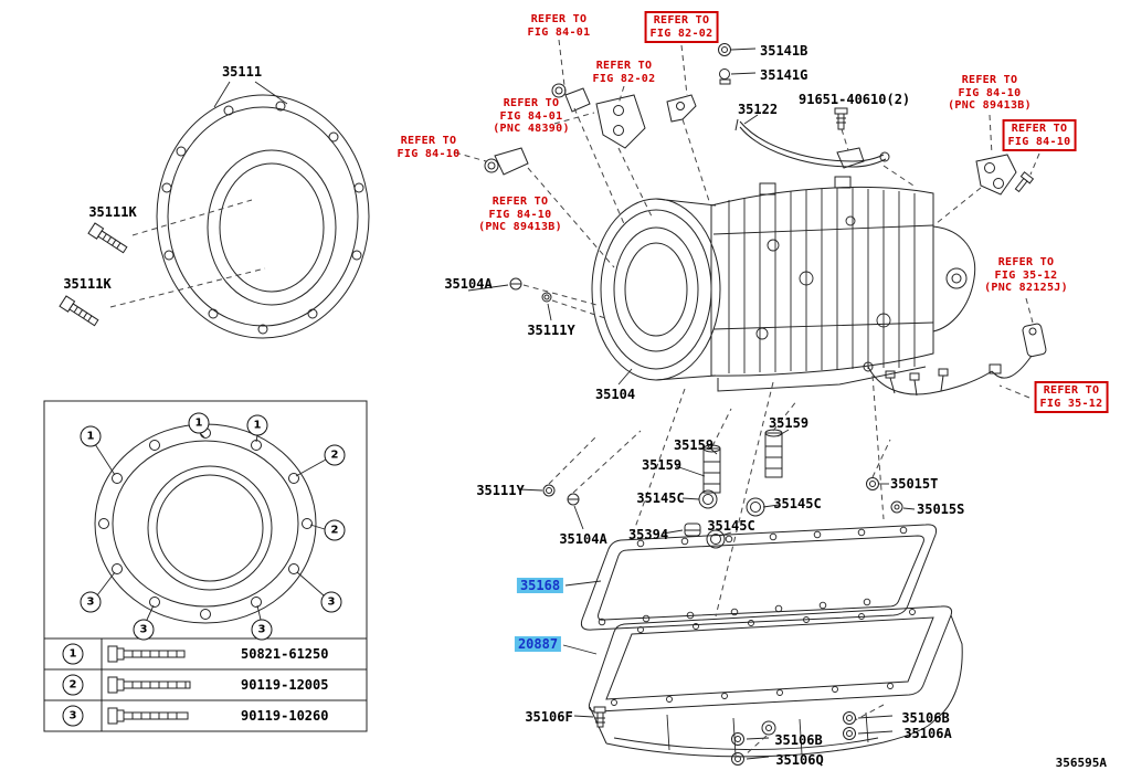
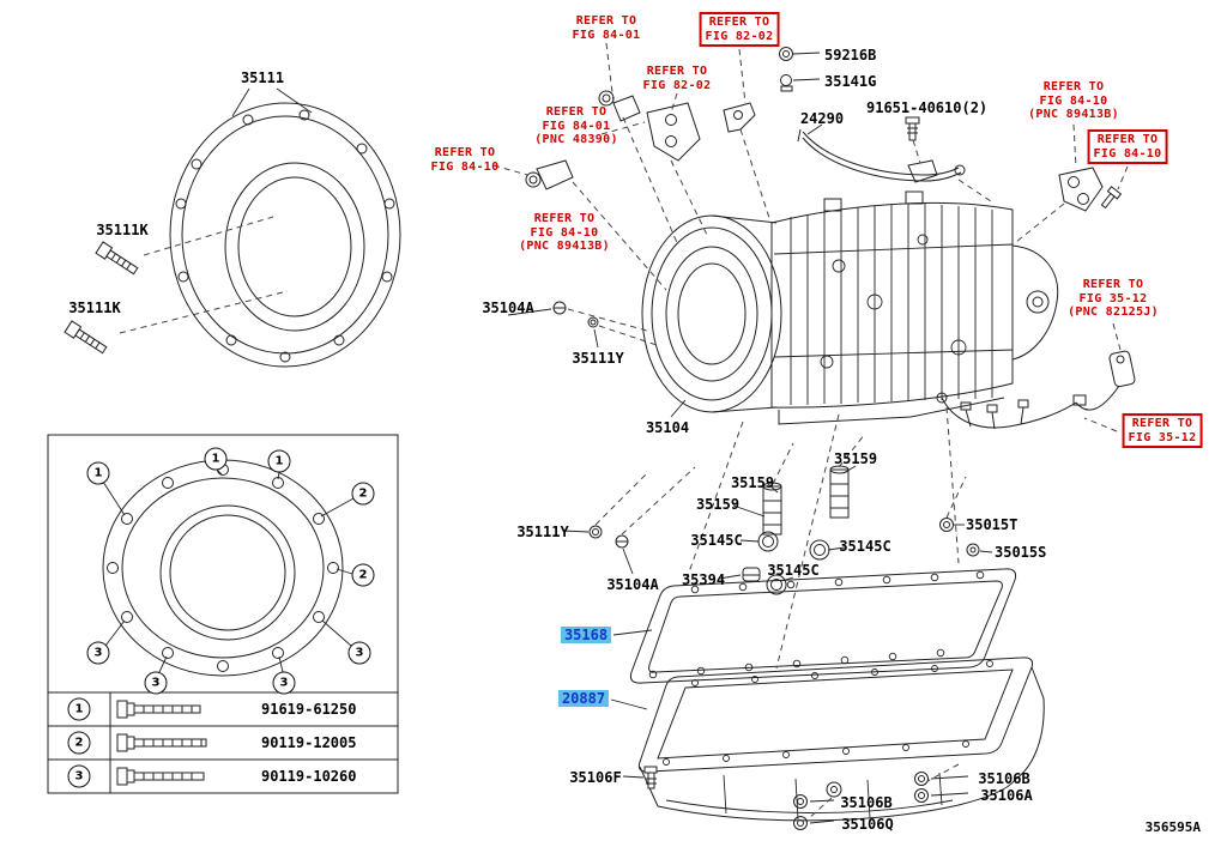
  35111
  35111K
  35111K
  35104A
  35111Y
  35104
- 35141B
+ 59216B
  35141G
- 35122
+ 24290
  91651-40610(2)
  35159
  35159
  35159
  35145C
  35145C
  35145C
  35015T
  35015S
  35111Y
  35104A
  35394
  35168
  20887
  35106F
  35106B
  35106A
  35106B
  35106Q
  REFER TO
  FIG 84-01
  REFER TO
  FIG 82-02
  REFER TO
  FIG 82-02
  REFER TO
  FIG 84-01
  (PNC 48390)
  REFER TO
  FIG 84-10
  REFER TO
  FIG 84-10
  (PNC 89413B)
  REFER TO
  FIG 84-10
  REFER TO
  FIG 84-10
  (PNC 89413B)
  REFER TO
  FIG 35-12
  (PNC 82125J)
  REFER TO
  FIG 35-12
  1
  1
  1
  2
  2
  3
  3
  3
  3
  1
  2
  3
- 50821-61250
+ 91619-61250
  90119-12005
  90119-10260
  356595A
